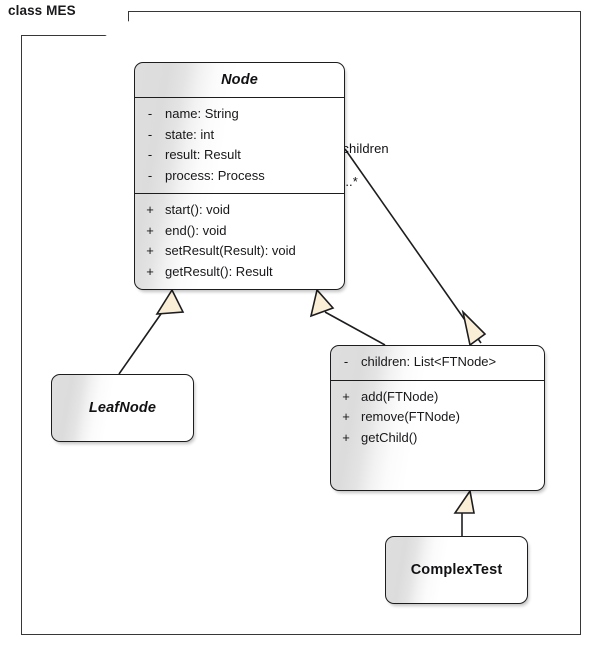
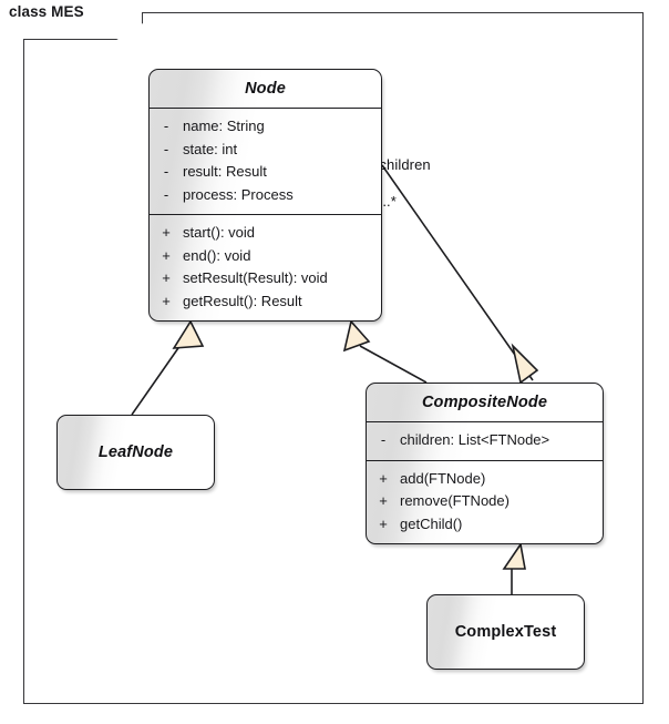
  class MES
  children
  ..*
  Node
  -
  name: String
  -
  state: int
  -
  result: Result
  -
  process: Process
  +
  start(): void
  +
  end(): void
  +
  setResult(Result): void
  +
  getResult(): Result
  LeafNode
+ CompositeNode
  -
  children: List<FTNode>
  +
  add(FTNode)
  +
  remove(FTNode)
  +
  getChild()
  ComplexTest
